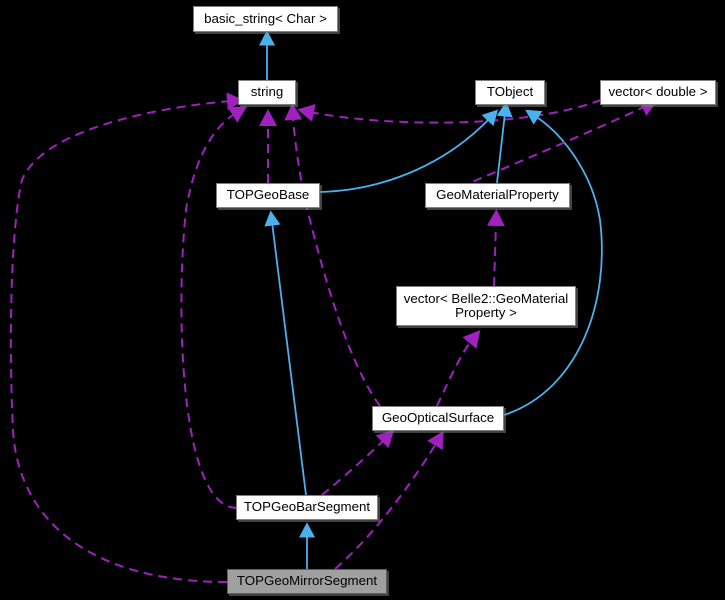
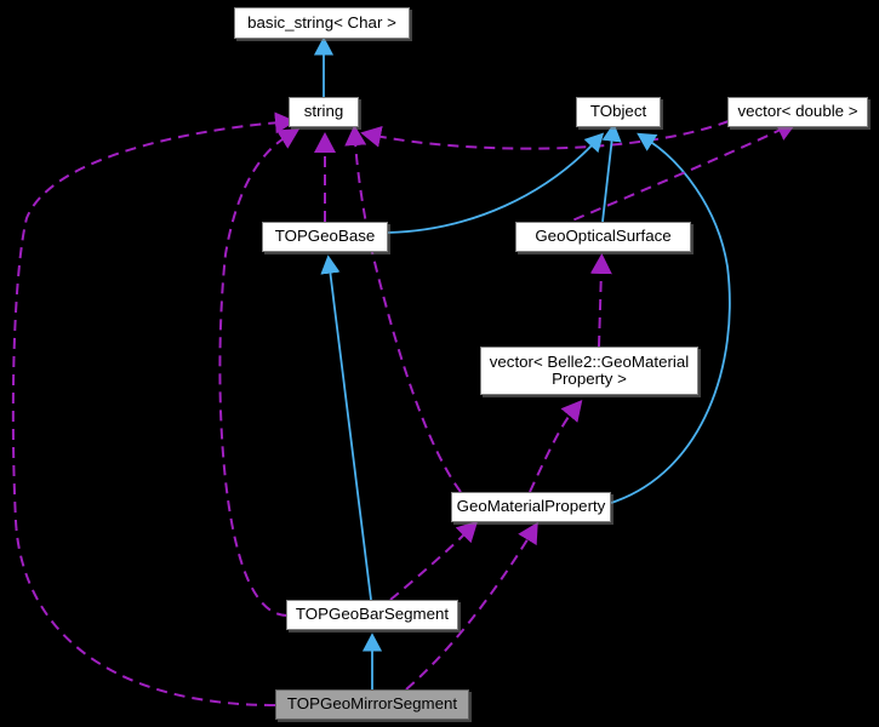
  basic_string< Char >
  string
  TObject
  vector< double >
  TOPGeoBase
- GeoMaterialProperty
+ GeoOpticalSurface
  vector< Belle2::GeoMaterial
  Property >
- GeoOpticalSurface
+ GeoMaterialProperty
  TOPGeoBarSegment
  TOPGeoMirrorSegment
